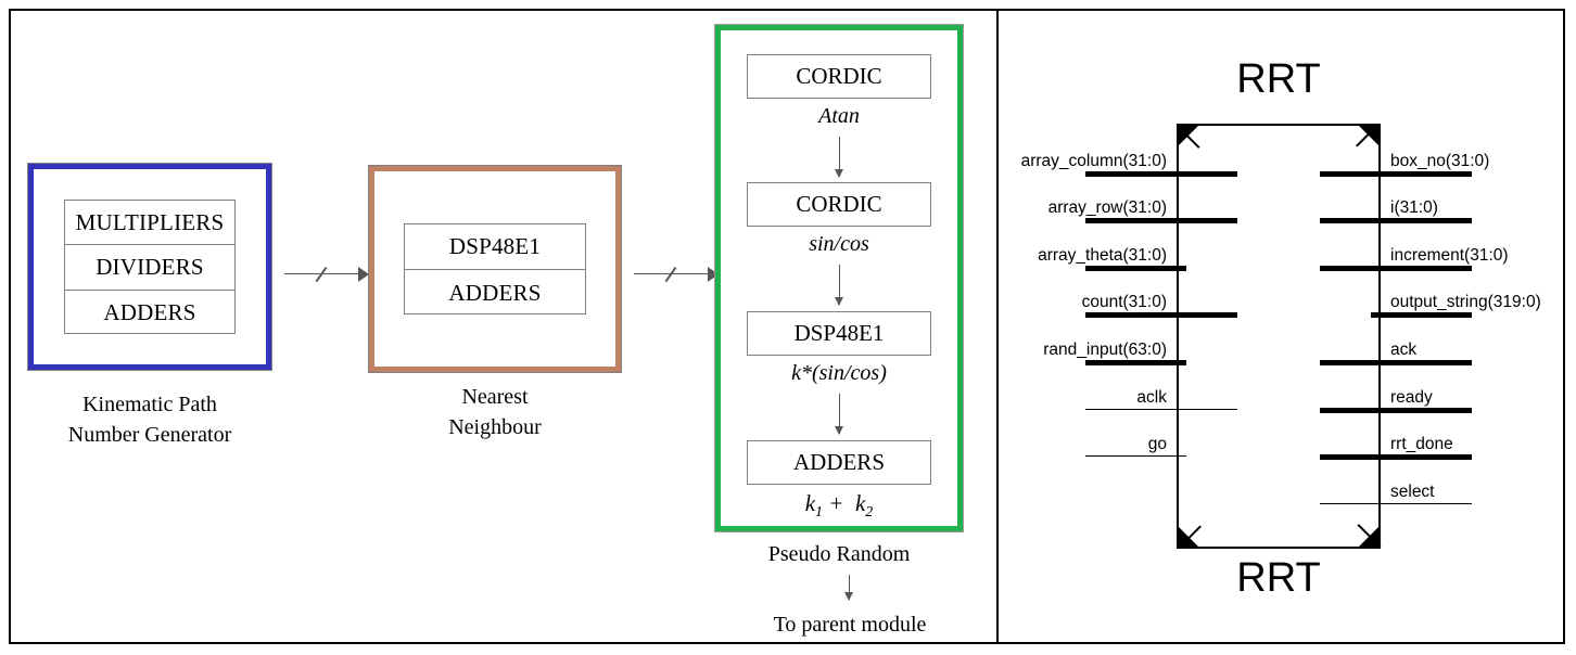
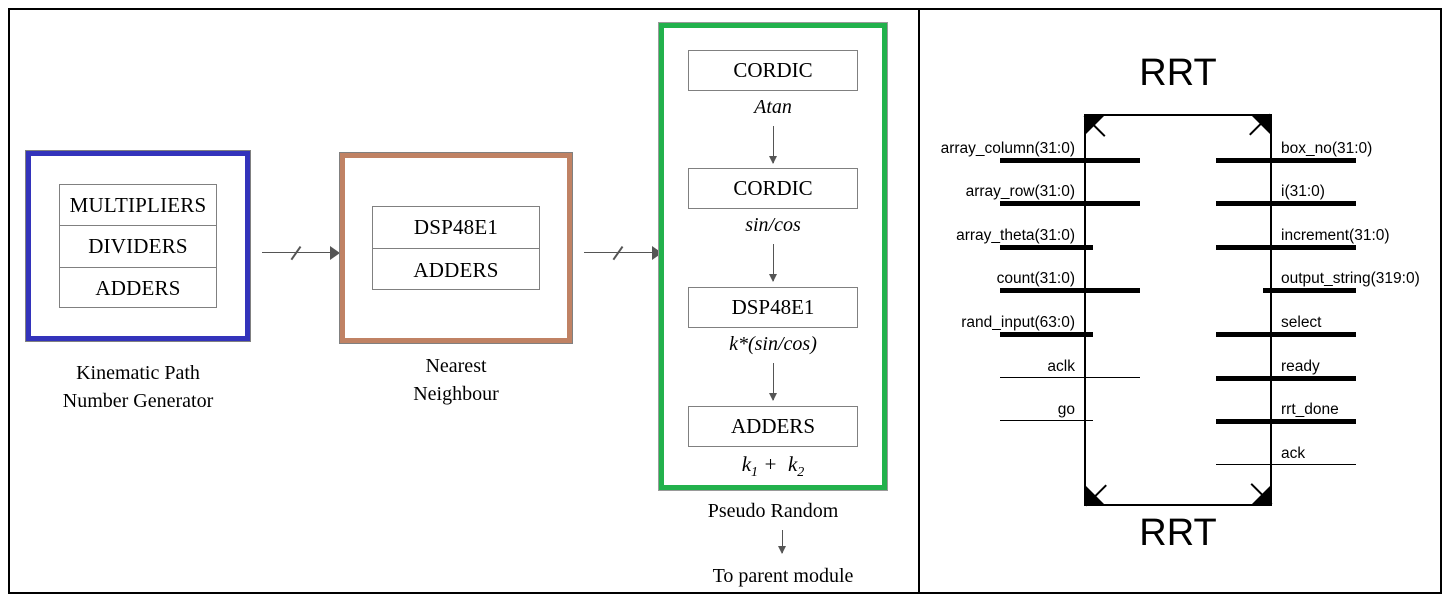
  MULTIPLIERS
  DIVIDERS
  ADDERS
  Kinematic Path
  Number Generator
  DSP48E1
  ADDERS
  Nearest
  Neighbour
  CORDIC
  Atan
  CORDIC
  sin/cos
  DSP48E1
  k*(sin/cos)
  ADDERS
  k1 + k2
  Pseudo Random
  To parent module
  RRT
  array_column(31:0)
  array_row(31:0)
  array_theta(31:0)
  count(31:0)
  rand_input(63:0)
  aclk
  go
  box_no(31:0)
  i(31:0)
  increment(31:0)
  output_string(319:0)
- ack
+ select
  ready
  rrt_done
- select
+ ack
  RRT
